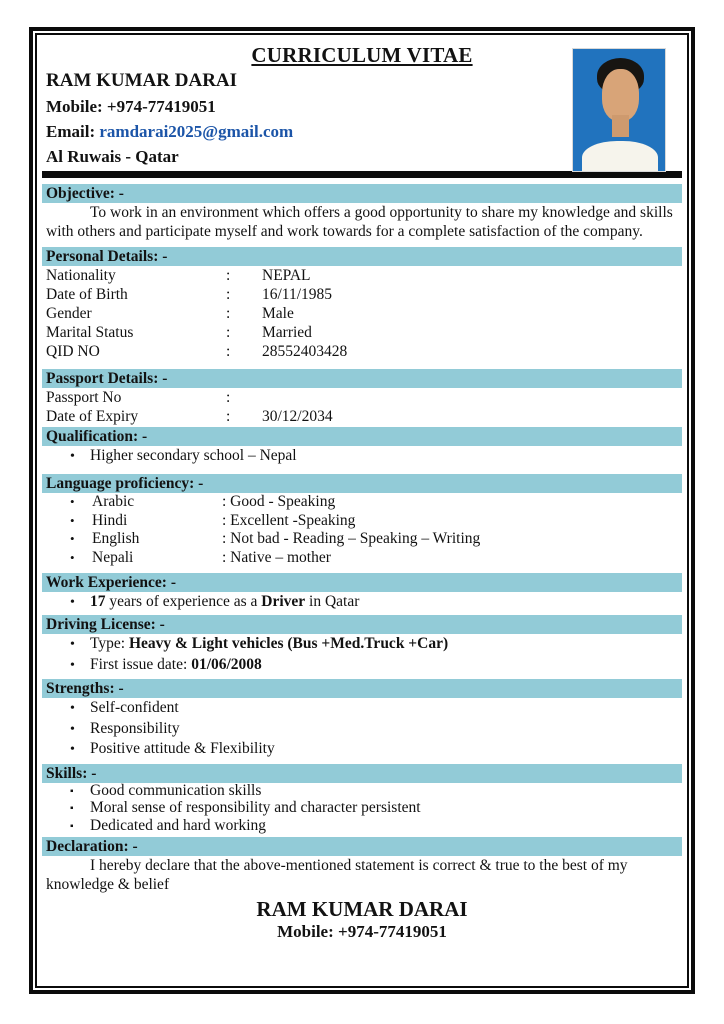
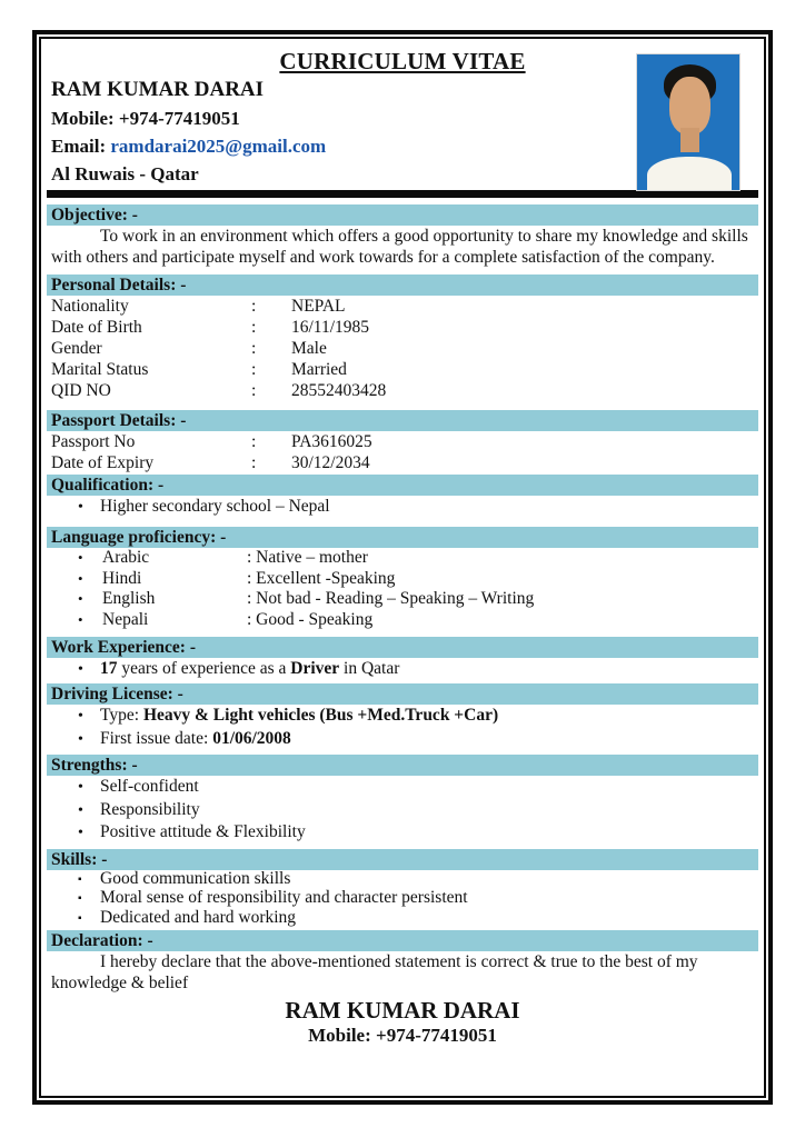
  CURRICULUM VITAE
  RAM KUMAR DARAI
  Mobile: +974-77419051
  Email: ramdarai2025@gmail.com
  Al Ruwais - Qatar
  Objective: -
  To work in an environment which offers a good opportunity to share my knowledge and skills with others and participate myself and work towards for a complete satisfaction of the company.
  Personal Details: -
  Nationality
  :
  NEPAL
  Date of Birth
  :
  16/11/1985
  Gender
  :
  Male
  Marital Status
  :
  Married
  QID NO
  :
  28552403428
  Passport Details: -
  Passport No
  :
+ PA3616025
  Date of Expiry
  :
  30/12/2034
  Qualification: -
  • Higher secondary school – Nepal
  Language proficiency: -
  •
  Arabic
- : Good - Speaking
+ : Native – mother
  •
  Hindi
  : Excellent -Speaking
  •
  English
  : Not bad - Reading – Speaking – Writing
  •
  Nepali
- : Native – mother
+ : Good - Speaking
  Work Experience: -
  • 17 years of experience as a Driver in Qatar
  Driving License: -
  • Type: Heavy & Light vehicles (Bus +Med.Truck +Car)
  • First issue date: 01/06/2008
  Strengths: -
  • Self-confident
  • Responsibility
  • Positive attitude & Flexibility
  Skills: -
  ▪ Good communication skills
  ▪ Moral sense of responsibility and character persistent
  ▪ Dedicated and hard working
  Declaration: -
  I hereby declare that the above-mentioned statement is correct & true to the best of my knowledge & belief
  RAM KUMAR DARAI
  Mobile: +974-77419051
